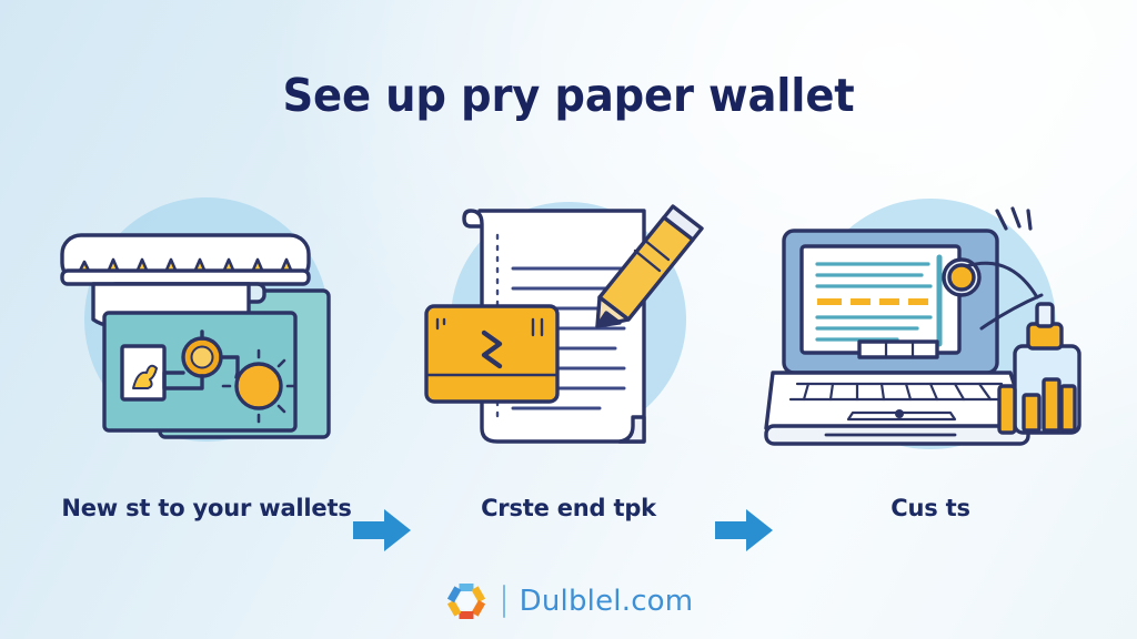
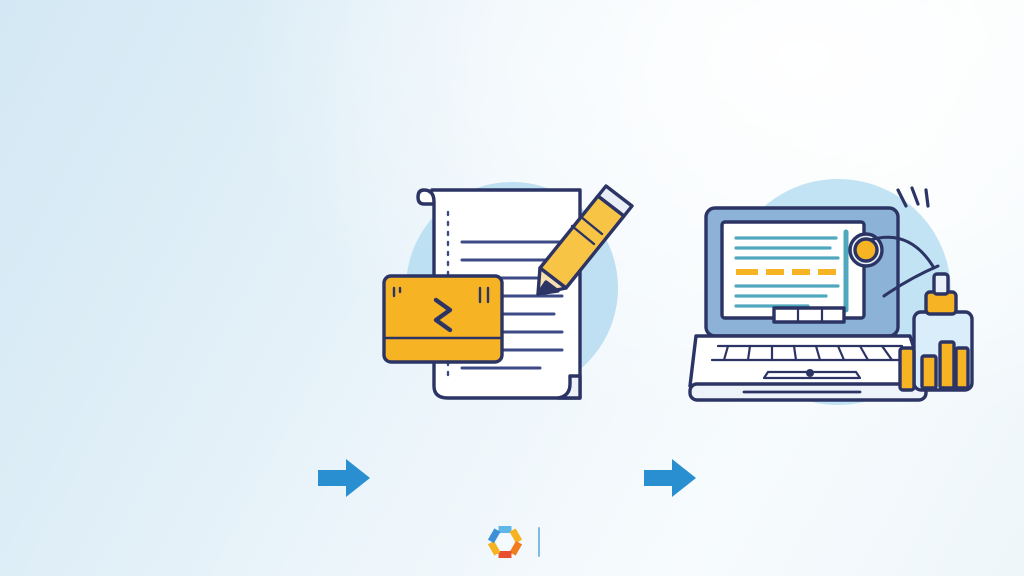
- See up pry paper wallet
- New st to your wallets
- Crste end tpk
- Cus ts
- Dulblel.com
